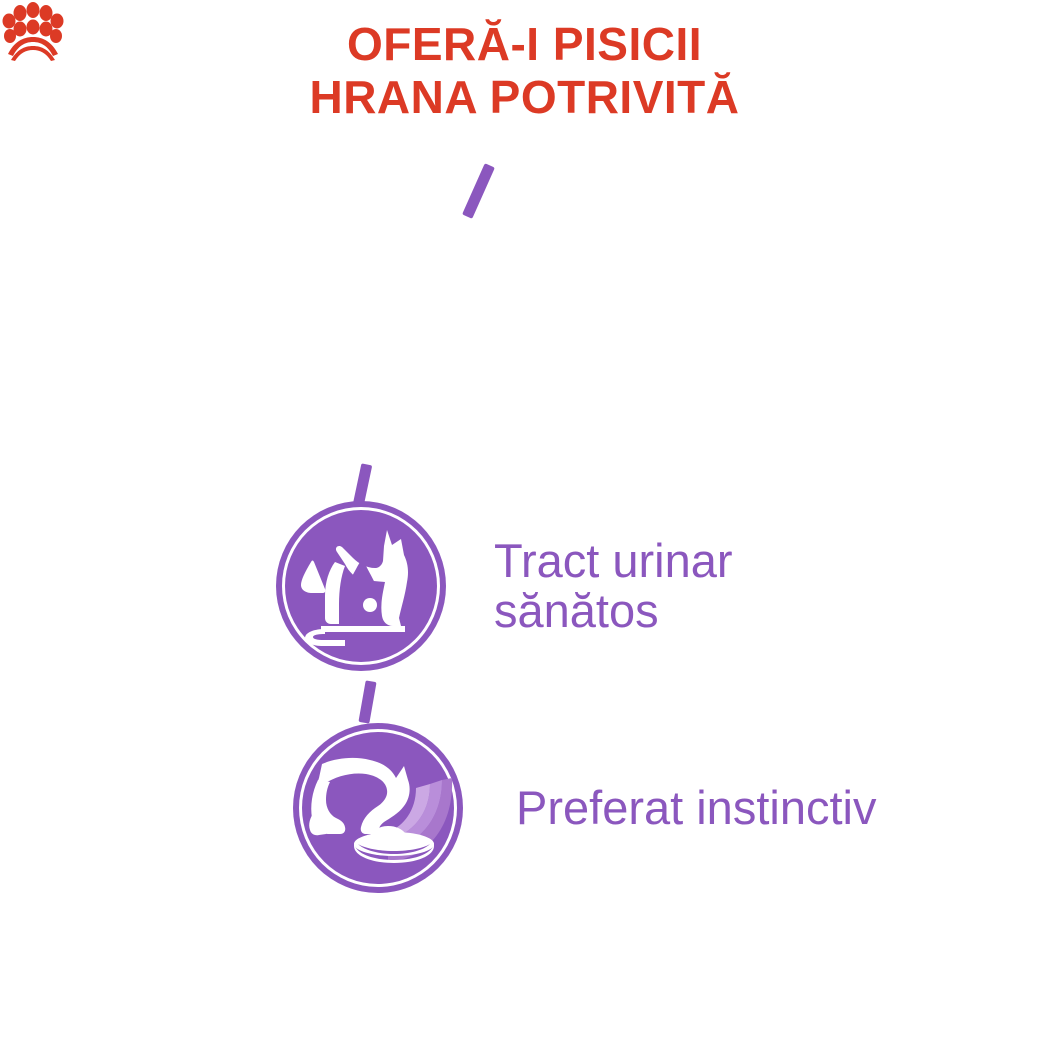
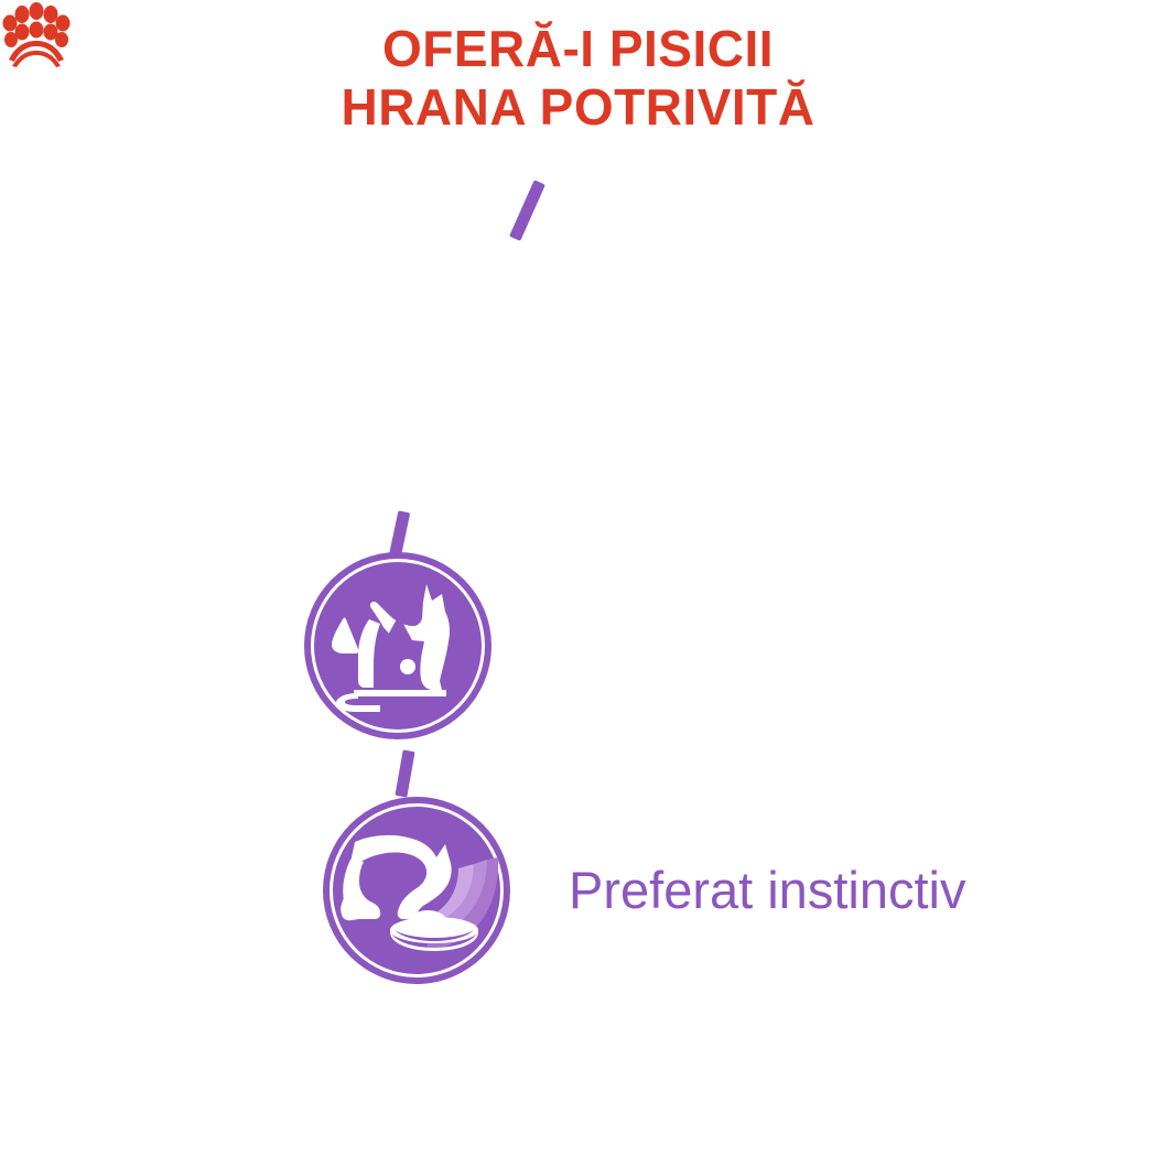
  OFERĂ-I PISICII
  HRANA POTRIVITĂ
- Tract urinar
- sănătos
  Preferat instinctiv
